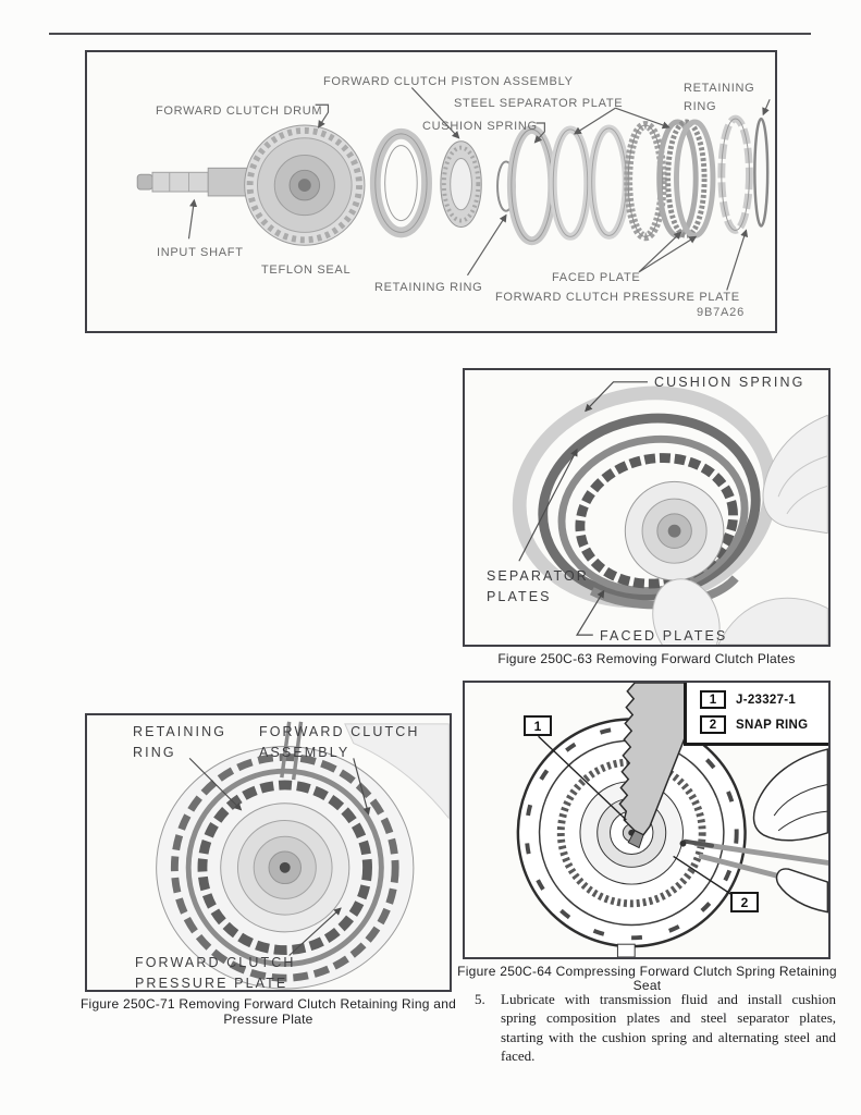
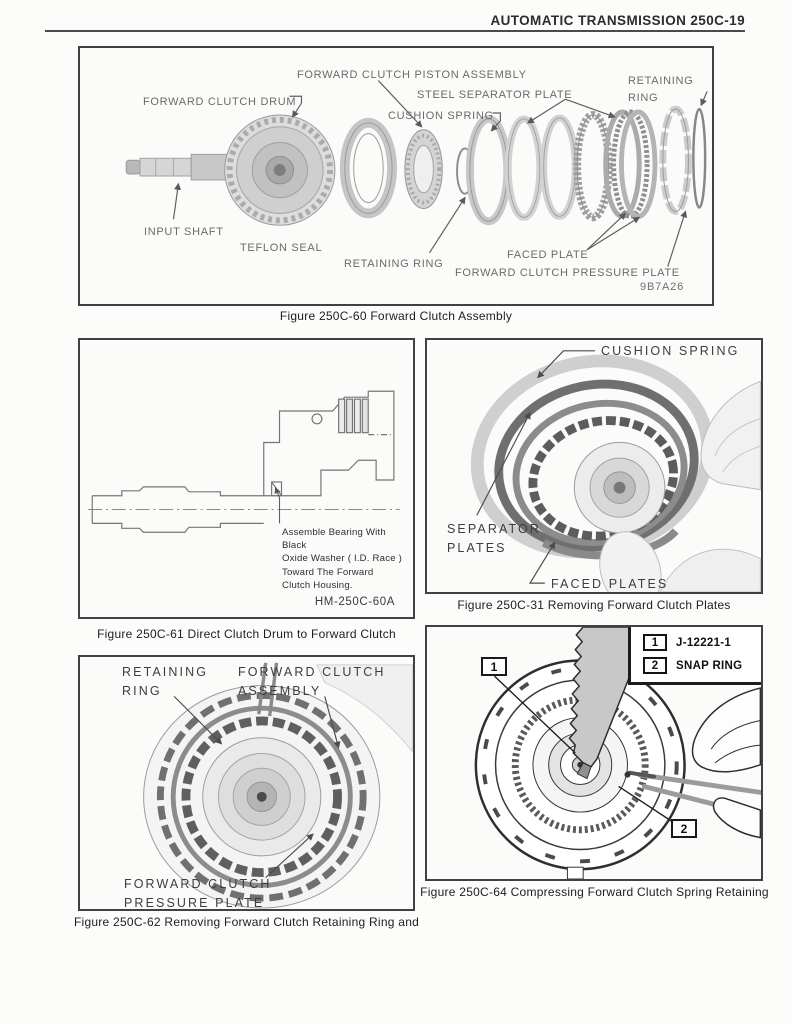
+ AUTOMATIC TRANSMISSION 250C-19
  FORWARD CLUTCH PISTON ASSEMBLY
  STEEL SEPARATOR PLATE
  RETAINING
  RING
  FORWARD CLUTCH DRUM
  CUSHION SPRING
  INPUT SHAFT
  TEFLON SEAL
  RETAINING RING
  FACED PLATE
  FORWARD CLUTCH PRESSURE PLATE
  9B7A26
+ Figure 250C-60 Forward Clutch Assembly
+ Assemble Bearing With Black
+ Oxide Washer ( I.D. Race )
+ Toward The Forward
+ Clutch Housing.
+ HM-250C-60A
+ Figure 250C-61 Direct Clutch Drum to Forward Clutch
  CUSHION SPRING
  SEPARATOR
  PLATES
  FACED PLATES
- Figure 250C-63 Removing Forward Clutch Plates
+ Figure 250C-31 Removing Forward Clutch Plates
  RETAINING
  RING
  FORWARD CLUTCH
  ASSEMBLY
  FORWARD CLUTCH
  PRESSURE PLATE
- Figure 250C-71 Removing Forward Clutch Retaining Ring and
+ Figure 250C-62 Removing Forward Clutch Retaining Ring and
- Pressure Plate
  1
- J-23327-1
+ J-12221-1
  2
  SNAP RING
  1
  2
  Figure 250C-64 Compressing Forward Clutch Spring Retaining
- Seat
- 5.
- Lubricate with transmission fluid and install cushion spring composition plates and steel separator plates, starting with the cushion spring and alternating steel and faced.
